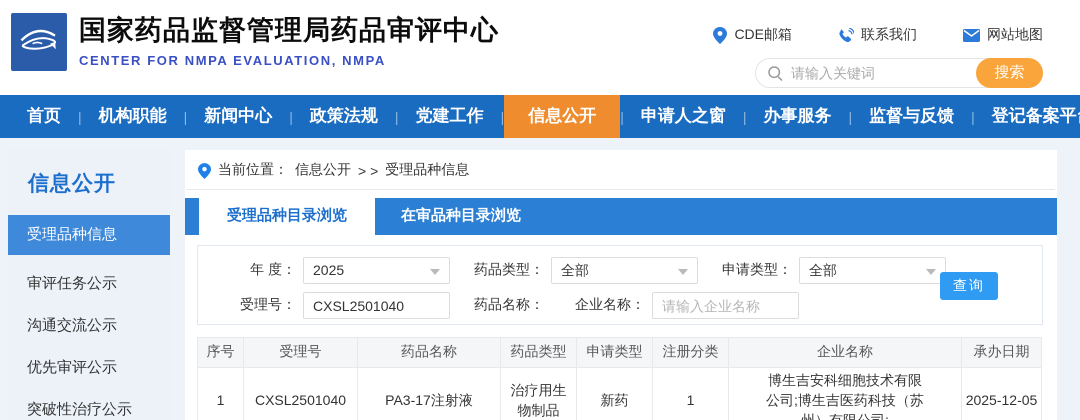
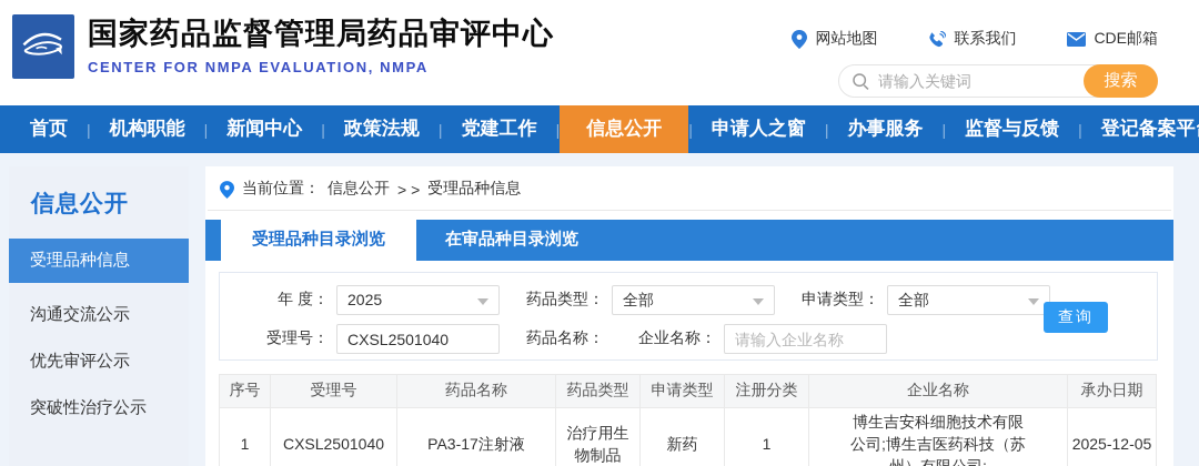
  国家药品监督管理局药品审评中心
  CENTER FOR NMPA EVALUATION, NMPA
- CDE邮箱
+ 网站地图
  联系我们
- 网站地图
+ CDE邮箱
  请输入关键词
  搜索
  首页
  |
  机构职能
  |
  新闻中心
  |
  政策法规
  |
  党建工作
  |
  信息公开
  |
  申请人之窗
  |
  办事服务
  |
  监督与反馈
  |
  登记备案平
  信息公开
  受理品种信息
- 审评任务公示
  沟通交流公示
  优先审评公示
  突破性治疗公示
  当前位置：
  信息公开
  > >
  受理品种信息
  受理品种目录浏览
  在审品种目录浏览
  年 度：
  2025
  药品类型：
  全部
  申请类型：
  全部
  受理号：
  CXSL2501040
  药品名称：
  企业名称：
  请输入企业名称
  查询
  序号	受理号	药品名称	药品类型	申请类型	注册分类	企业名称	承办日期
  1	CXSL2501040	PA3-17注射液	治疗用生物制品	新药	1	博生吉安科细胞技术有限公司;博生吉医药科技（苏	2025-12-05
